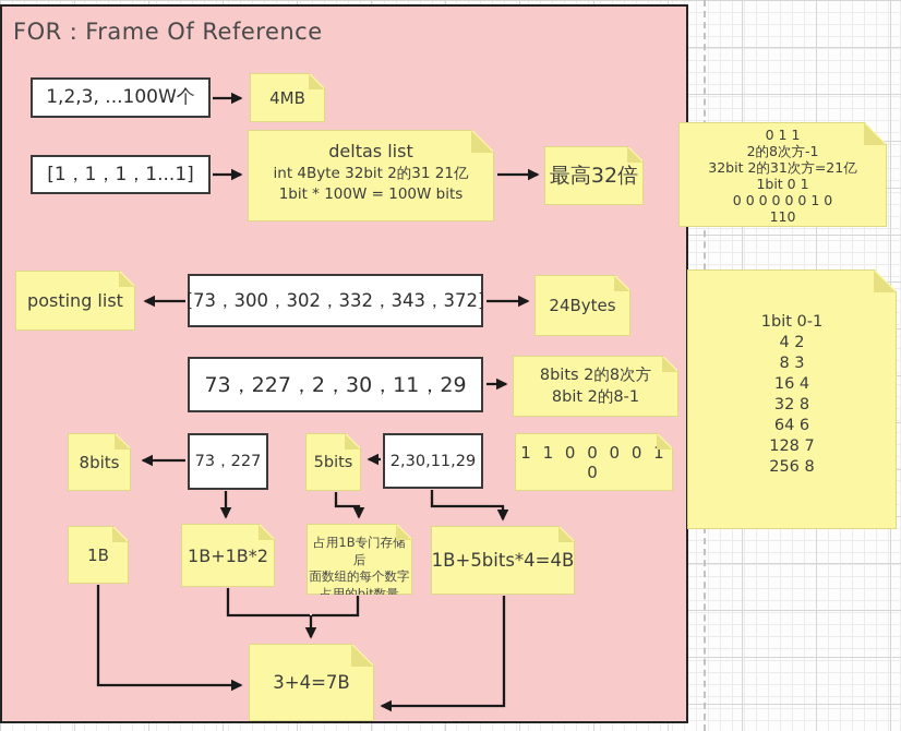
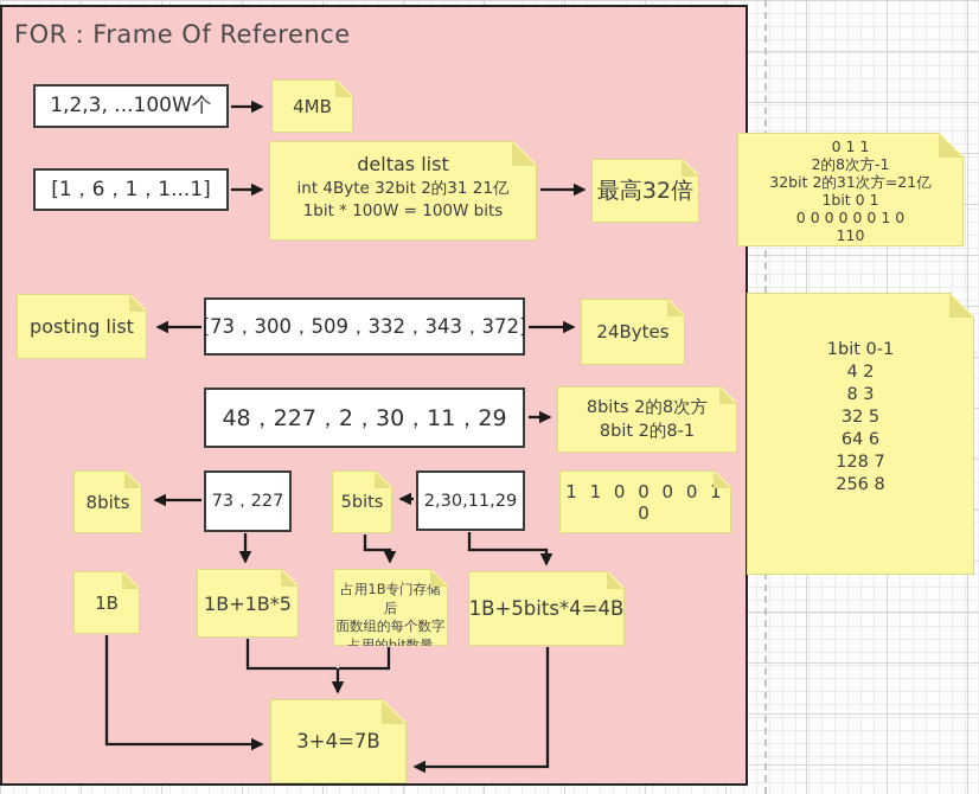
  FOR：Frame Of Reference
  1,2,3, ...100W个
  4MB
- [1，1，1，1...1]
+ [1，6，1，1...1]
  deltas list
  int 4Byte 32bit 2的31 21亿
  1bit * 100W = 100W bits
  最高32倍
  0 1 1
  2的8次方-1
  32bit 2的31次方=21亿
  1bit 0 1
  0 0 0 0 0 0 1 0
  110
  posting list
- [73，300，302，332，343，372]
+ [73，300，509，332，343，372]
  24Bytes
- 73，227，2，30，11，29
+ 48，227，2，30，11，29
  8bits 2的8次方
  8bit 2的8-1
  1bit 0-1
  4 2
  8 3
- 16 4
- 32 8
+ 32 5
  64 6
  128 7
  256 8
  8bits
  73，227
  5bits
  2,30,11,29
  1 1 0 0 0 0 1 0
  1B
- 1B+1B*2
+ 1B+1B*5
  占用1B专门存储后
  面数组的每个数字
  占用的bit数量
  1B+5bits*4=4B
  3+4=7B
